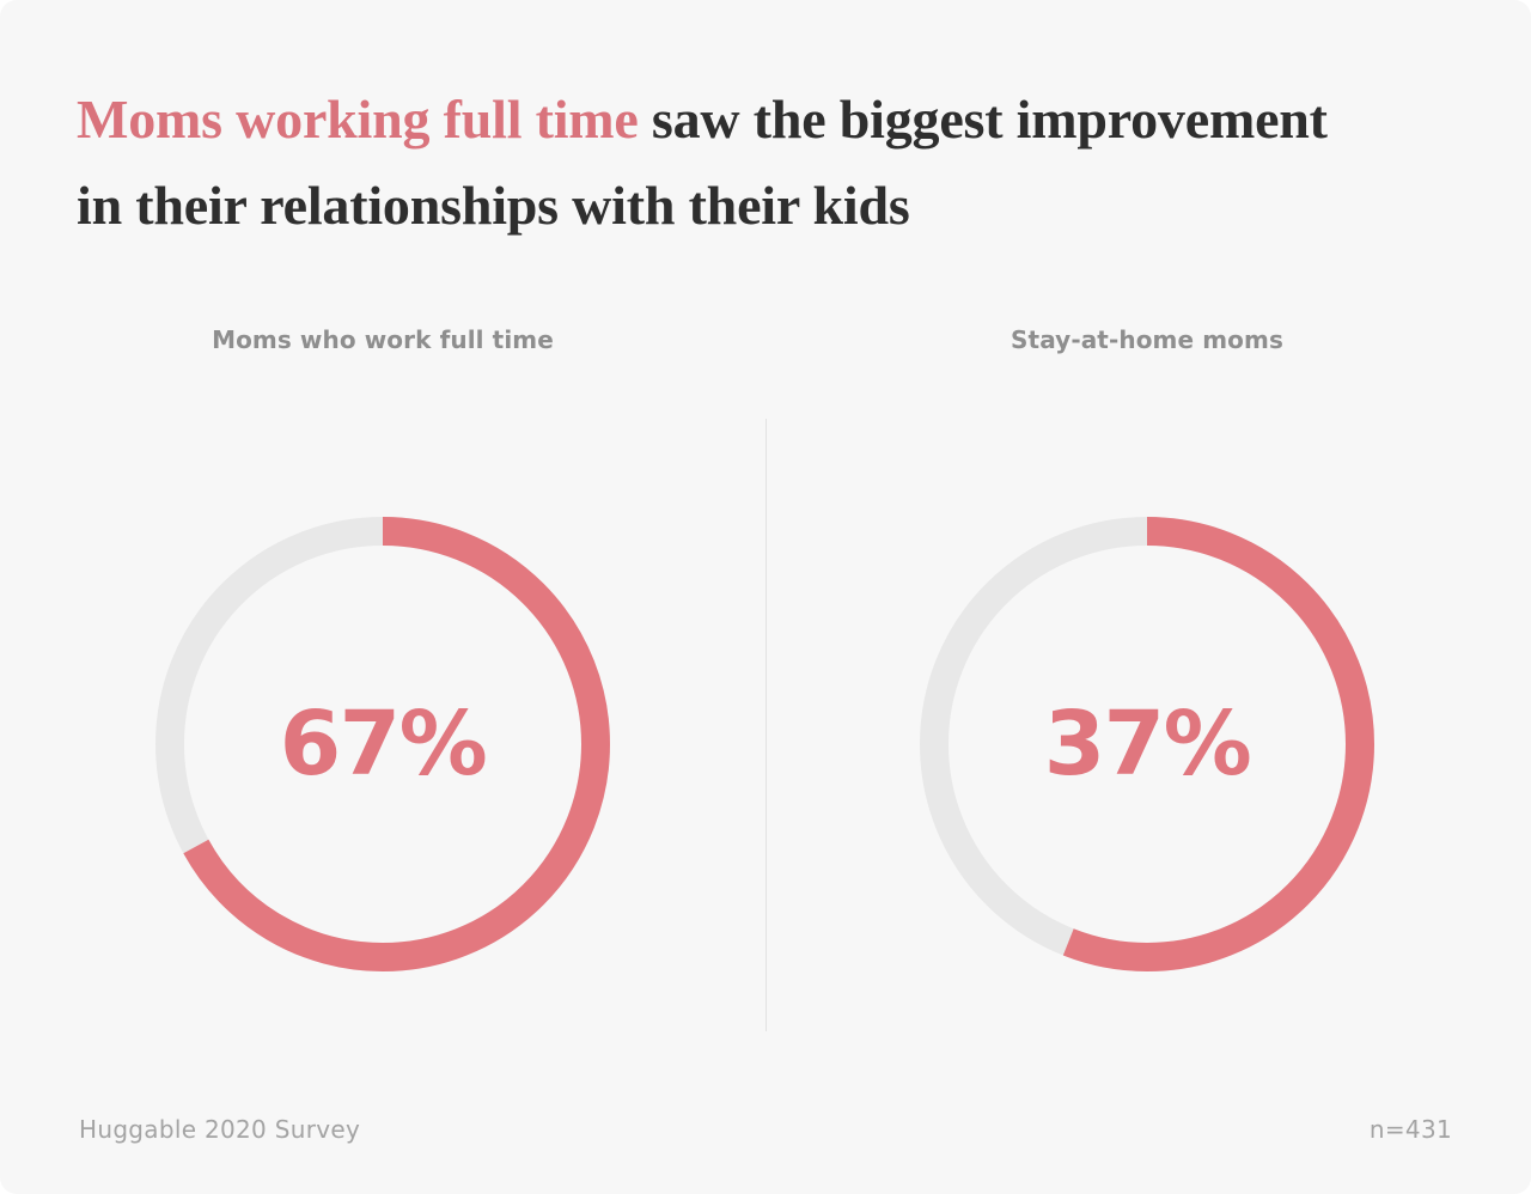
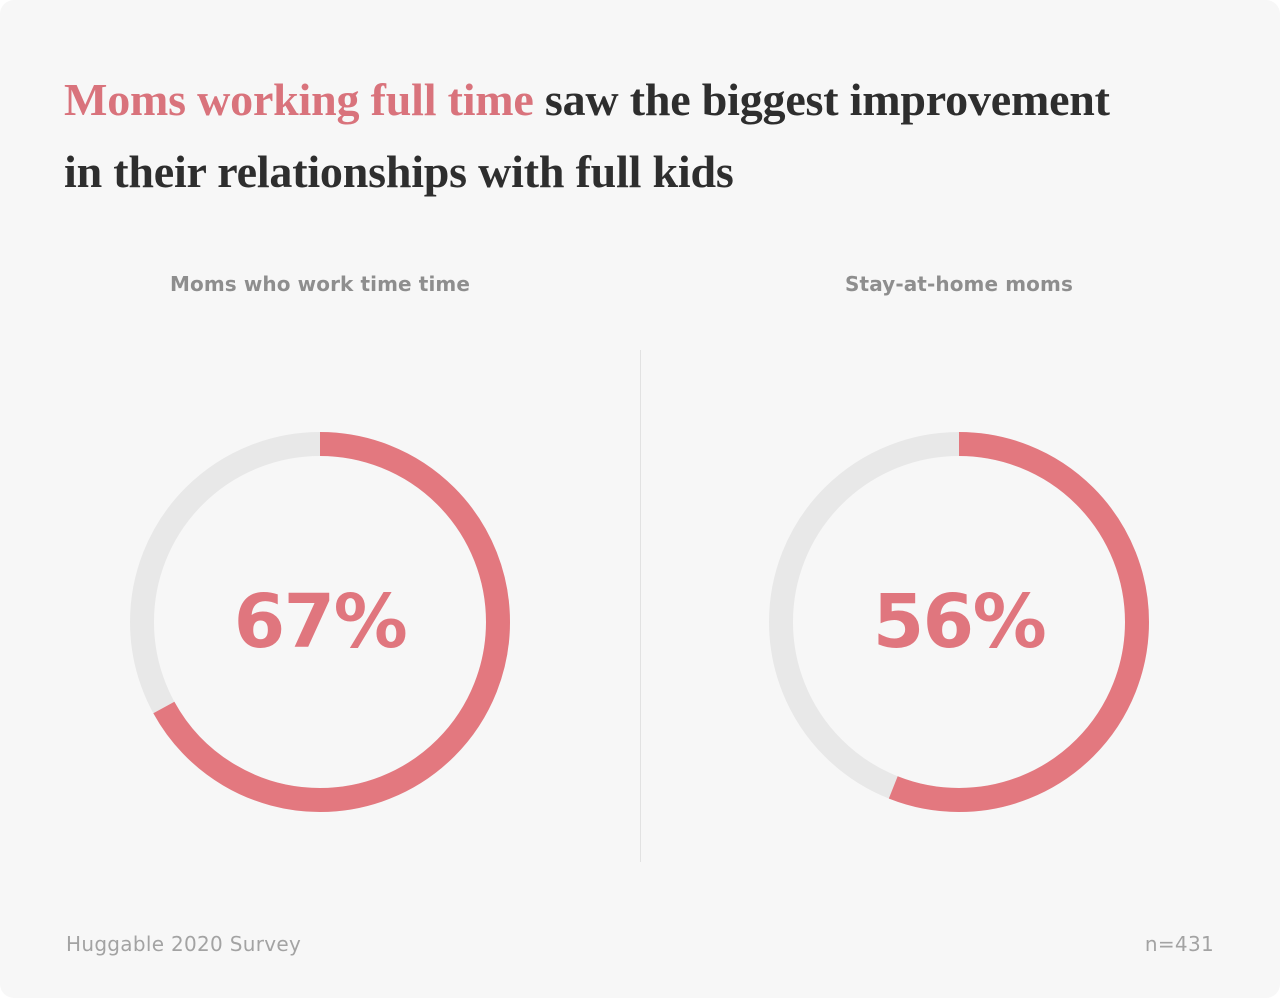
  Moms working full time saw the biggest improvement
- in their relationships with their kids
+ in their relationships with full kids
- Moms who work full time
+ Moms who work time time
  67%
  Stay-at-home moms
- 37%
+ 56%
  Huggable 2020 Survey
  n=431
